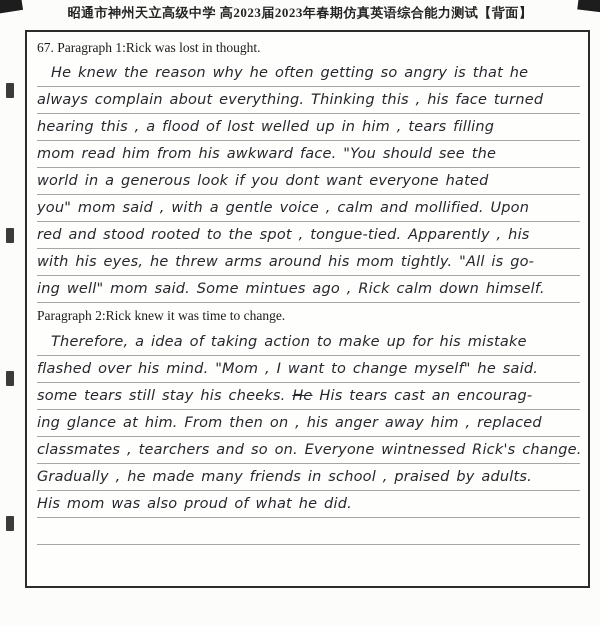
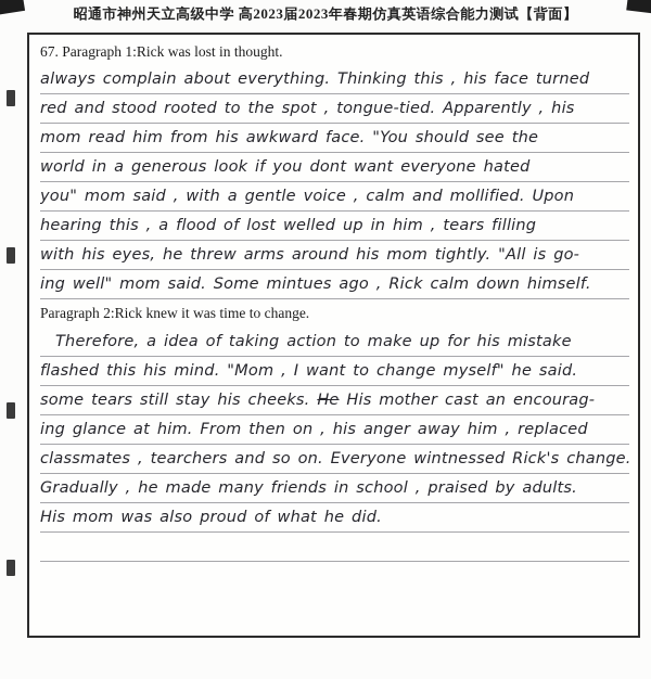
  昭通市神州天立高级中学 高2023届2023年春期仿真英语综合能力测试【背面】
  67. Paragraph 1:Rick was lost in thought.
- He knew the reason why he often getting so angry is that he
  always complain about everything. Thinking this , his face turned
- hearing this , a flood of lost welled up in him , tears filling
+ red and stood rooted to the spot , tongue-tied. Apparently , his
  mom read him from his awkward face. "You should see the
  world in a generous look if you dont want everyone hated
  you" mom said , with a gentle voice , calm and mollified. Upon
- red and stood rooted to the spot , tongue-tied. Apparently , his
+ hearing this , a flood of lost welled up in him , tears filling
  with his eyes, he threw arms around his mom tightly. "All is go-
  ing well" mom said. Some mintues ago , Rick calm down himself.
  Paragraph 2:Rick knew it was time to change.
  Therefore, a idea of taking action to make up for his mistake
- flashed over his mind. "Mom , I want to change myself" he said.
+ flashed this his mind. "Mom , I want to change myself" he said.
- some tears still stay his cheeks. He His tears cast an encourag-
+ some tears still stay his cheeks. He His mother cast an encourag-
  ing glance at him. From then on , his anger away him , replaced
  classmates , tearchers and so on. Everyone wintnessed Rick's change.
  Gradually , he made many friends in school , praised by adults.
  His mom was also proud of what he did.
